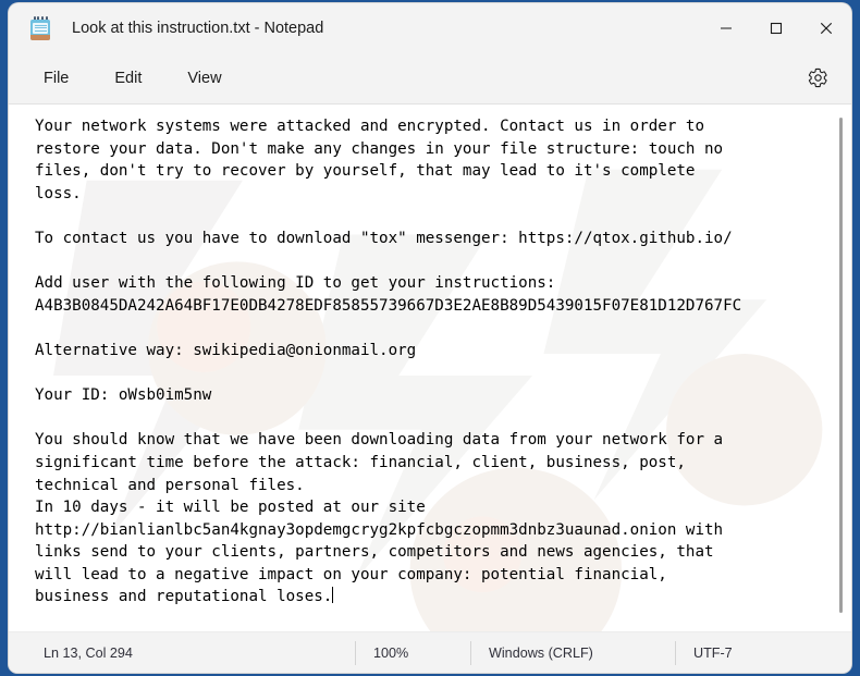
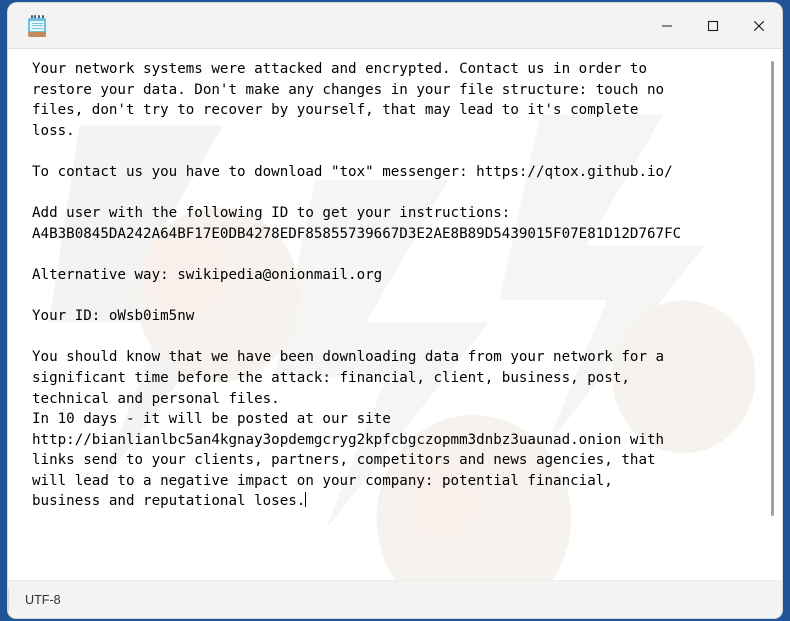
- Look at this instruction.txt - Notepad
- File
- Edit
- View
  Your network systems were attacked and encrypted. Contact us in order to
  restore your data. Don't make any changes in your file structure: touch no
  files, don't try to recover by yourself, that may lead to it's complete
  loss.
  To contact us you have to download "tox" messenger: https://qtox.github.io/
  Add user with the following ID to get your instructions:
  A4B3B0845DA242A64BF17E0DB4278EDF85855739667D3E2AE8B89D5439015F07E81D12D767FC
  Alternative way: swikipedia@onionmail.org
  Your ID: oWsb0im5nw
  You should know that we have been downloading data from your network for a
  significant time before the attack: financial, client, business, post,
  technical and personal files.
  In 10 days - it will be posted at our site
  http://bianlianlbc5an4kgnay3opdemgcryg2kpfcbgczopmm3dnbz3uaunad.onion with
  links send to your clients, partners, competitors and news agencies, that
  will lead to a negative impact on your company: potential financial,
  business and reputational loses.
- Ln 13, Col 294
- 100%
- Windows (CRLF)
- UTF-7
+ UTF-8
